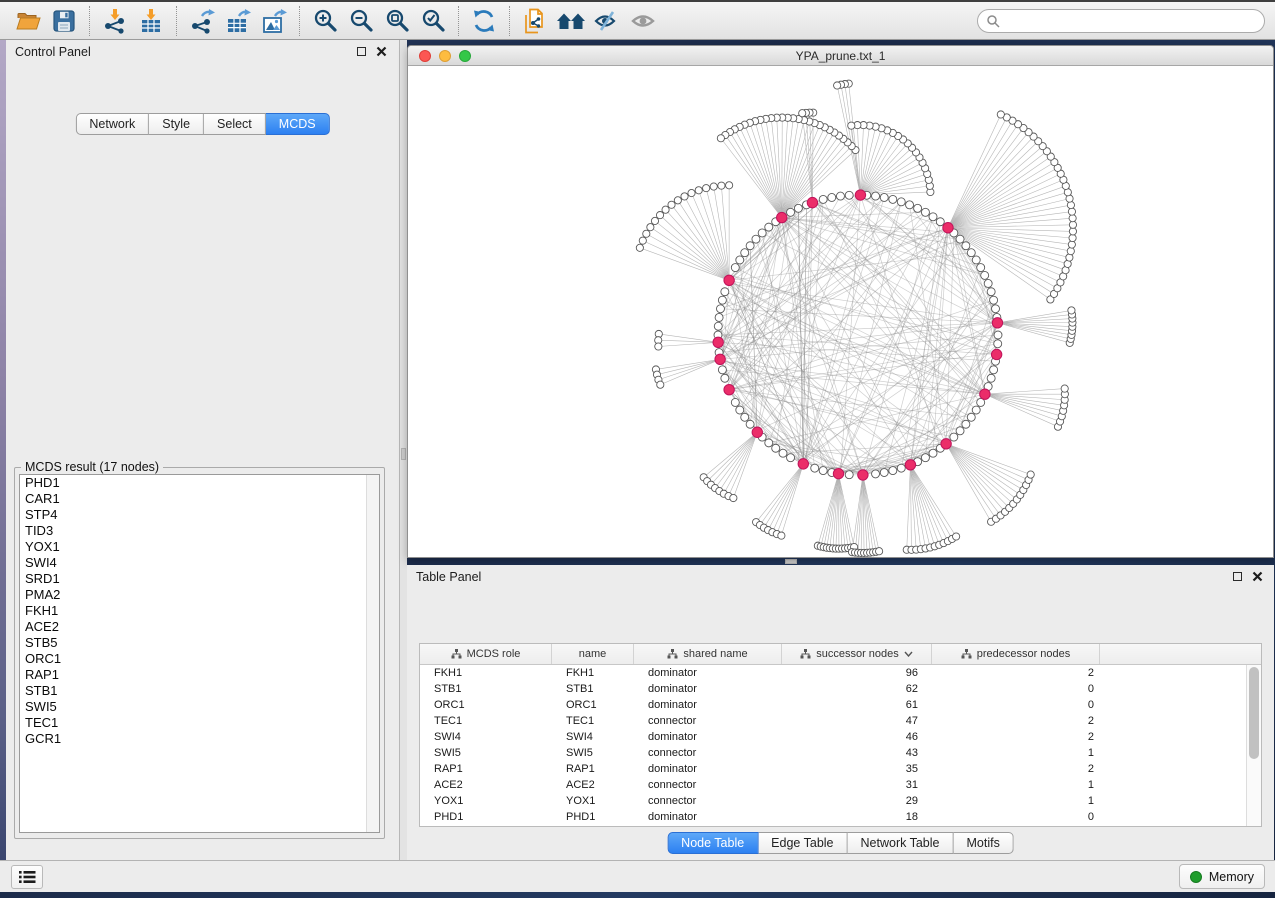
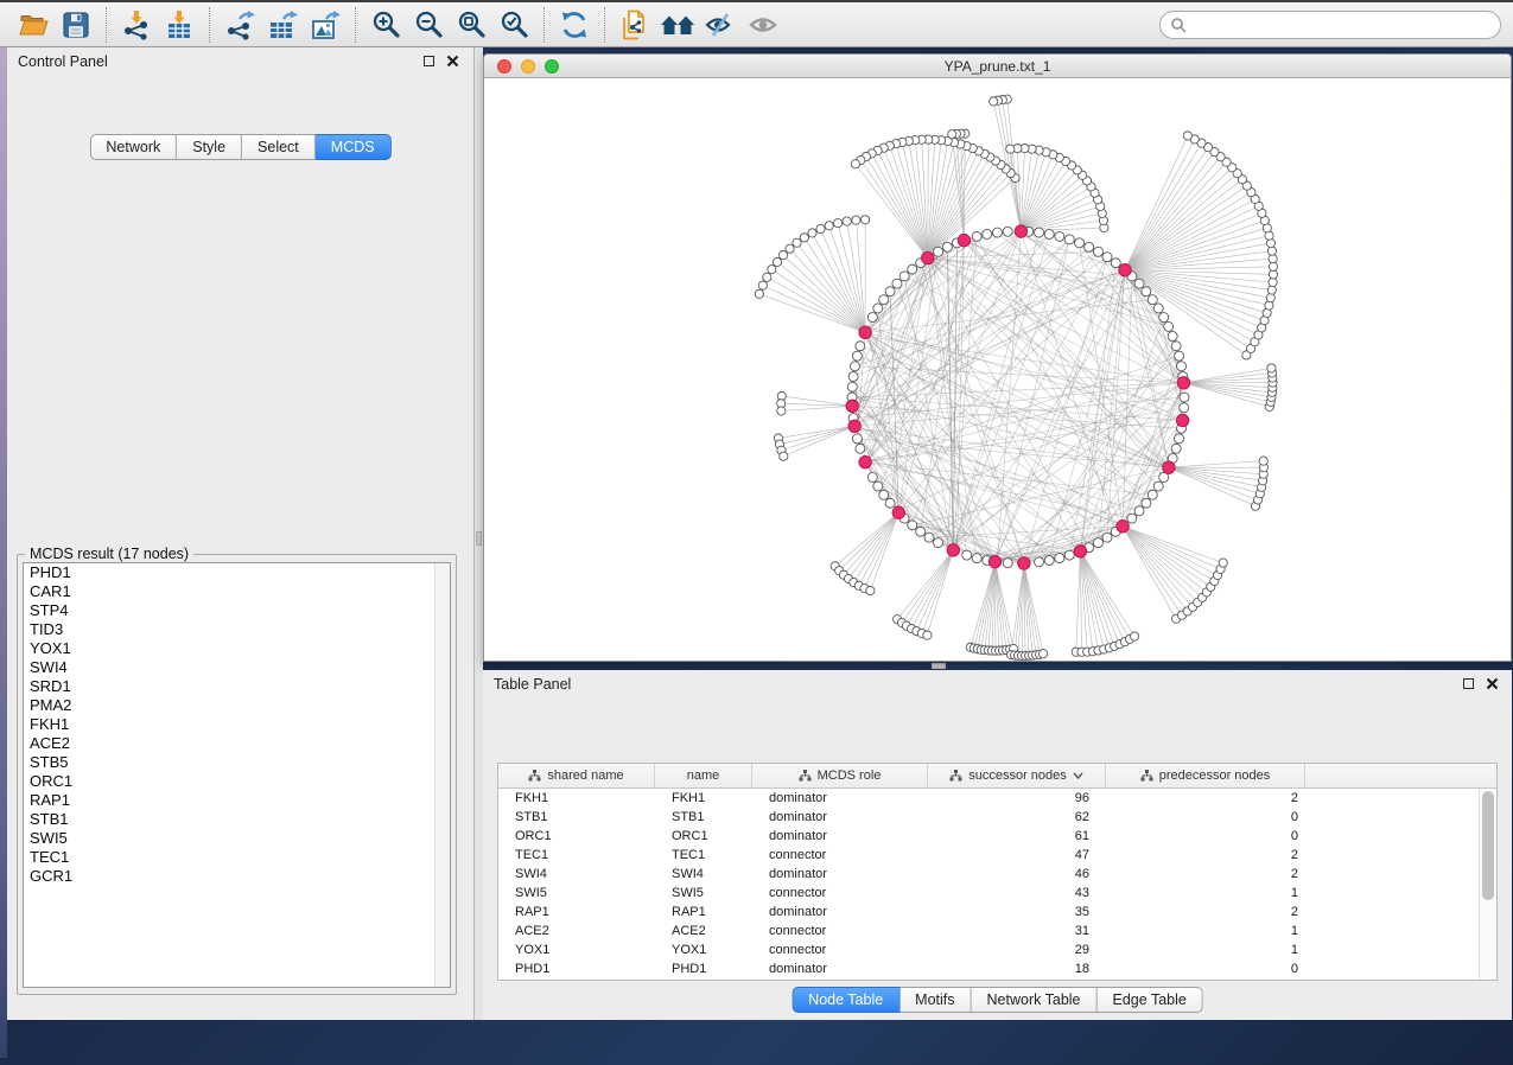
  Control Panel
  Network
  Style
  Select
  MCDS
  MCDS result (17 nodes)
  PHD1
  CAR1
  STP4
  TID3
  YOX1
  SWI4
  SRD1
  PMA2
  FKH1
  ACE2
  STB5
  ORC1
  RAP1
  STB1
  SWI5
  TEC1
  GCR1
  YPA_prune.txt_1
  Table Panel
- MCDS role
+ shared name
  name
- shared name
+ MCDS role
  successor nodes
  predecessor nodes
  FKH1
  FKH1
  dominator
  96
  2
  STB1
  STB1
  dominator
  62
  0
  ORC1
  ORC1
  dominator
  61
  0
  TEC1
  TEC1
  connector
  47
  2
  SWI4
  SWI4
  dominator
  46
  2
  SWI5
  SWI5
  connector
  43
  1
  RAP1
  RAP1
  dominator
  35
  2
  ACE2
  ACE2
  connector
  31
  1
  YOX1
  YOX1
  connector
  29
  1
  PHD1
  PHD1
  dominator
  18
  0
  Node Table
- Edge Table
+ Motifs
  Network Table
- Motifs
+ Edge Table
- Memory
